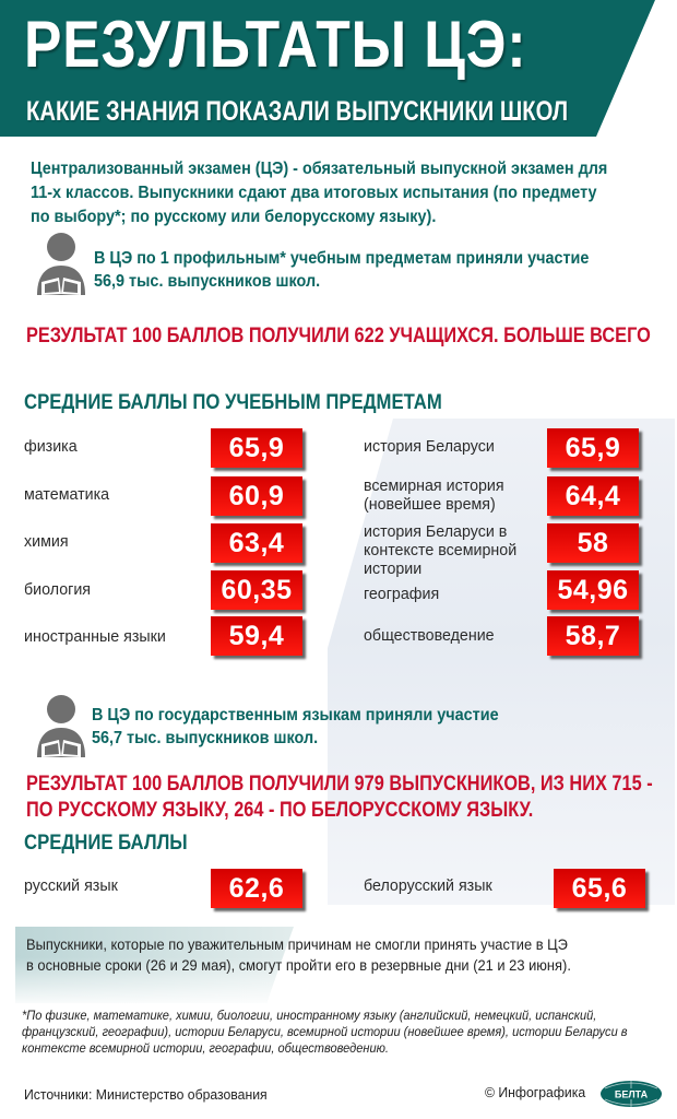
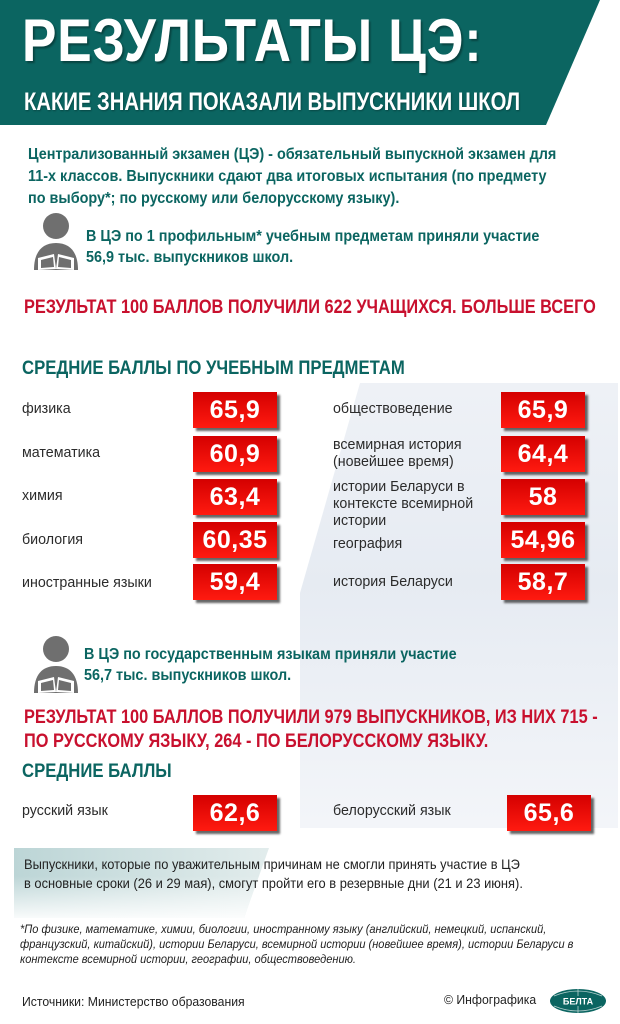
  РЕЗУЛЬТАТЫ ЦЭ:
  КАКИЕ ЗНАНИЯ ПОКАЗАЛИ ВЫПУСКНИКИ ШКОЛ
  Централизованный экзамен (ЦЭ) - обязательный выпускной экзамен для 11-х классов. Выпускники сдают два итоговых испытания (по предмету по выбору*; по русскому или белорусскому языку).
  В ЦЭ по 1 профильным* учебным предметам приняли участие
  56,9 тыс. выпускников школ.
  РЕЗУЛЬТАТ 100 БАЛЛОВ ПОЛУЧИЛИ 622 УЧАЩИХСЯ. БОЛЬШЕ ВСЕГО
  СРЕДНИЕ БАЛЛЫ ПО УЧЕБНЫМ ПРЕДМЕТАМ
  физика
  65,9
  математика
  60,9
  химия
  63,4
  биология
  60,35
  иностранные языки
  59,4
- история Беларуси
+ обществоведение
  65,9
  всемирная история (новейшее время)
  64,4
- история Беларуси в контексте всемирной истории
+ истории Беларуси в контексте всемирной истории
  58
  география
  54,96
- обществоведение
+ история Беларуси
  58,7
  В ЦЭ по государственным языкам приняли участие
  56,7 тыс. выпускников школ.
  РЕЗУЛЬТАТ 100 БАЛЛОВ ПОЛУЧИЛИ 979 ВЫПУСКНИКОВ, ИЗ НИХ 715 -
  ПО РУССКОМУ ЯЗЫКУ, 264 - ПО БЕЛОРУССКОМУ ЯЗЫКУ.
  СРЕДНИЕ БАЛЛЫ
  русский язык
  62,6
  белорусский язык
  65,6
  Выпускники, которые по уважительным причинам не смогли принять участие в ЦЭ
  в основные сроки (26 и 29 мая), смогут пройти его в резервные дни (21 и 23 июня).
- *По физике, математике, химии, биологии, иностранному языку (английский, немецкий, испанский, французский, географии), истории Беларуси, всемирной истории (новейшее время), истории Беларуси в контексте всемирной истории, географии, обществоведению.
+ *По физике, математике, химии, биологии, иностранному языку (английский, немецкий, испанский, французский, китайский), истории Беларуси, всемирной истории (новейшее время), истории Беларуси в контексте всемирной истории, географии, обществоведению.
  Источники: Министерство образования
  © Инфографика
  БЕЛТА
